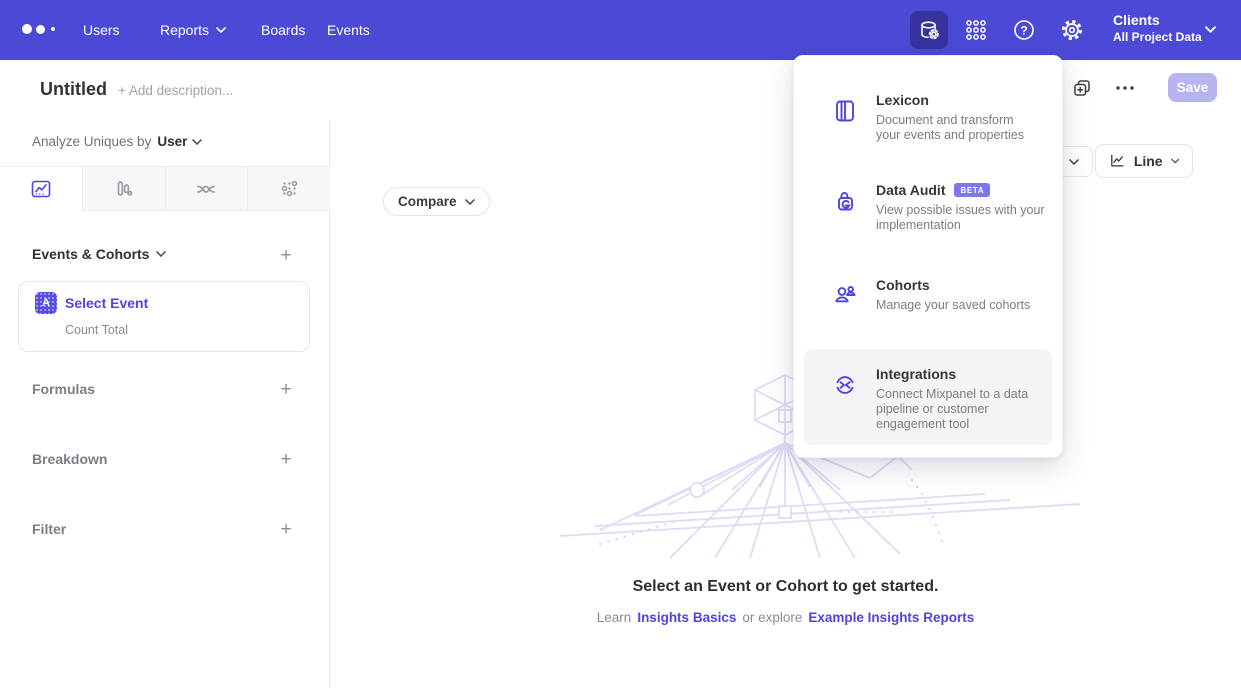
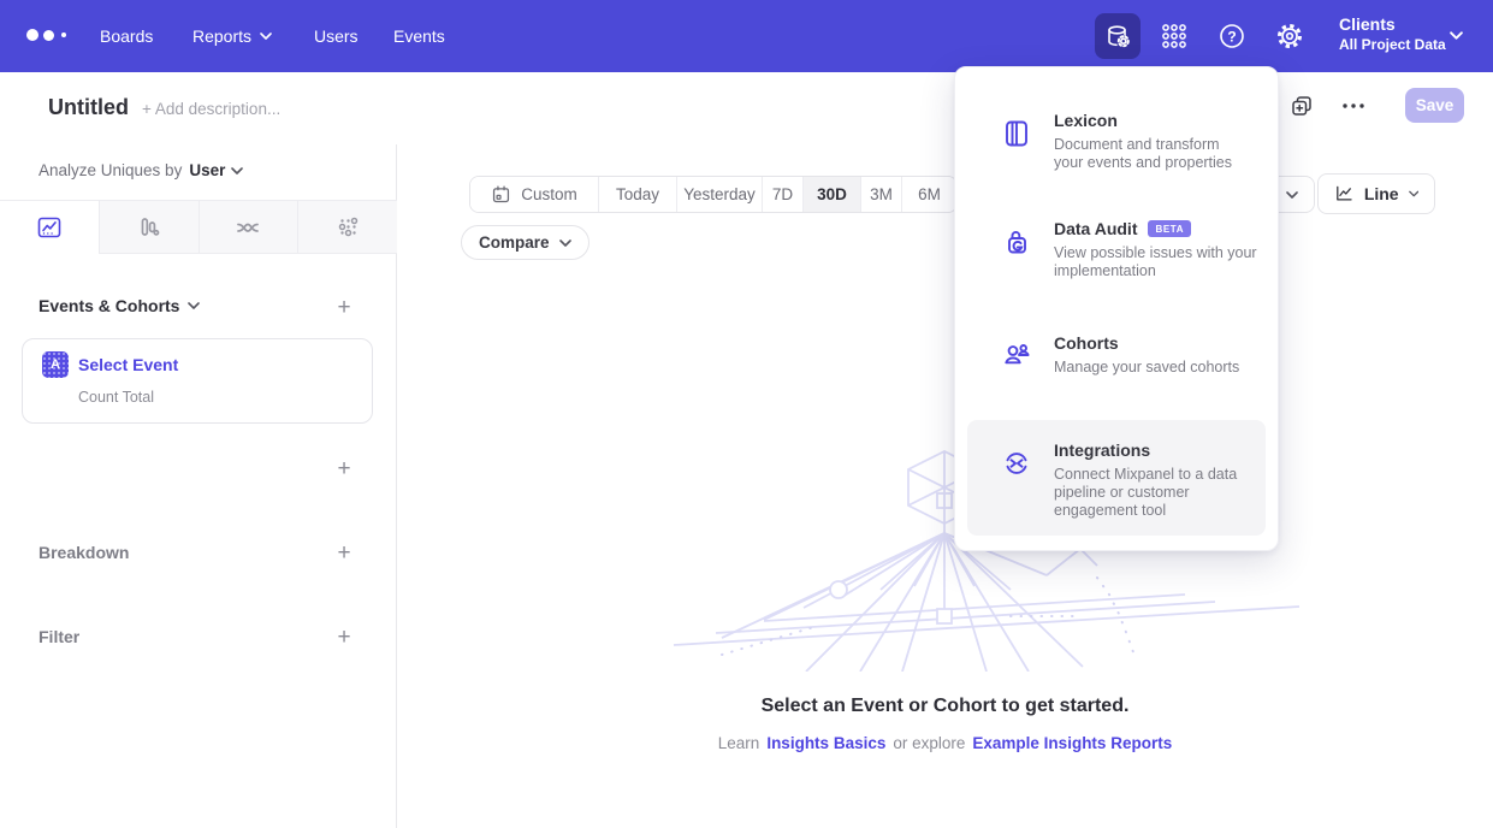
- Users
+ Boards
  Reports
- Boards
+ Users
  Events
  ?
  Clients
  All Project Data
  Untitled
  + Add description...
  Save
  Analyze Uniques by
  User
  Events & Cohorts
  +
  A
  Select Event
  Count Total
- Formulas
  +
  Breakdown
  +
  Filter
  +
+ Custom
+ Today
+ Yesterday
+ 7D
+ 30D
+ 3M
+ 6M
  Compare
  Line
  Select an Event or Cohort to get started.
  Learn Insights Basics or explore Example Insights Reports
  Lexicon
  Document and transform your events and properties
  Data Audit
  BETA
  View possible issues with your implementation
  Cohorts
  Manage your saved cohorts
  Integrations
  Connect Mixpanel to a data pipeline or customer engagement tool
